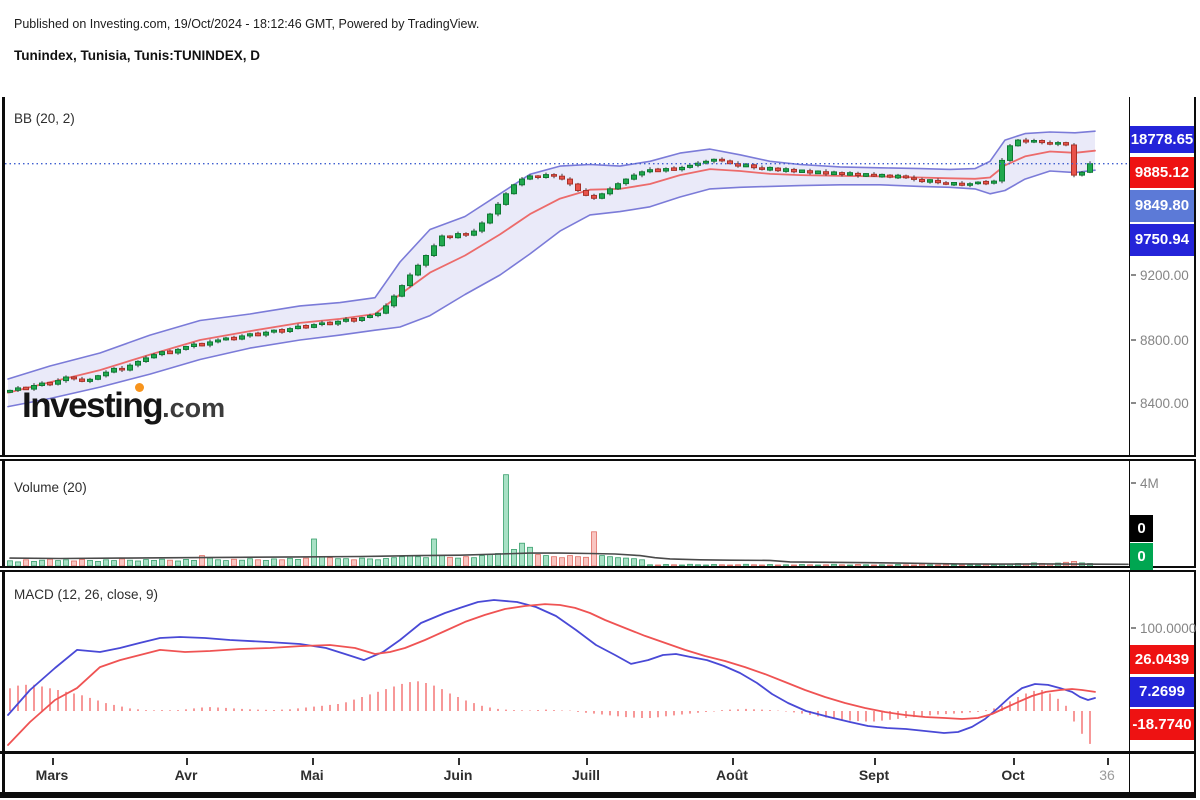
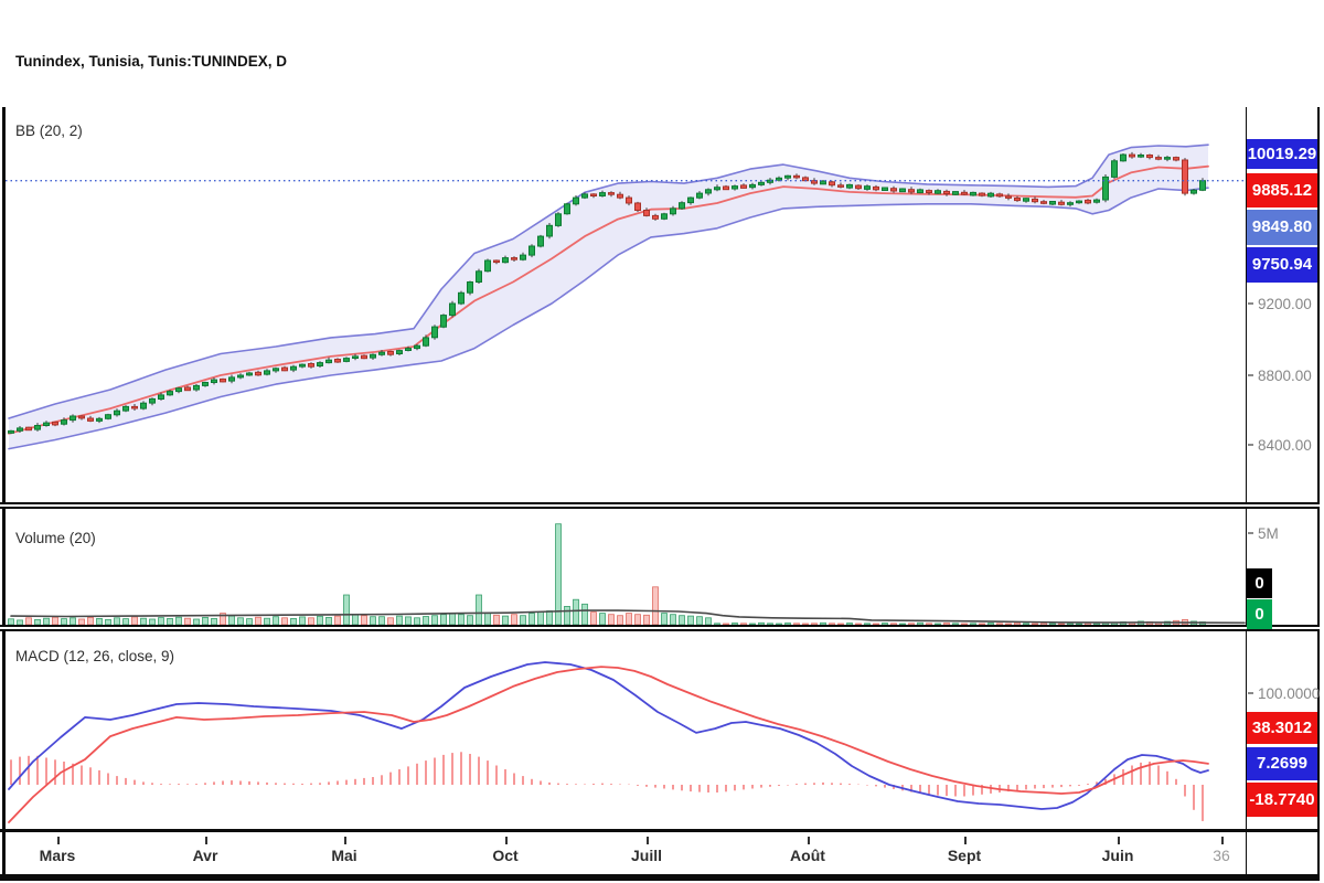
- Published on Investing.com, 19/Oct/2024 - 18:12:46 GMT, Powered by TradingView.
  Tunindex, Tunisia, Tunis:TUNINDEX, D
  BB (20, 2)
  Volume (20)
  MACD (12, 26, close, 9)
- 18778.65
+ 10019.29
  9885.12
  9849.80
  9750.94
- 4M
+ 5M
  0
  0
  100.0000
- 26.0439
+ 38.3012
  7.2699
  -18.7740
- Investing.com
  9200.00
  8800.00
  8400.00
  Mars
  Avr
  Mai
- Juin
+ Oct
  Juill
  Août
  Sept
- Oct
+ Juin
  36
